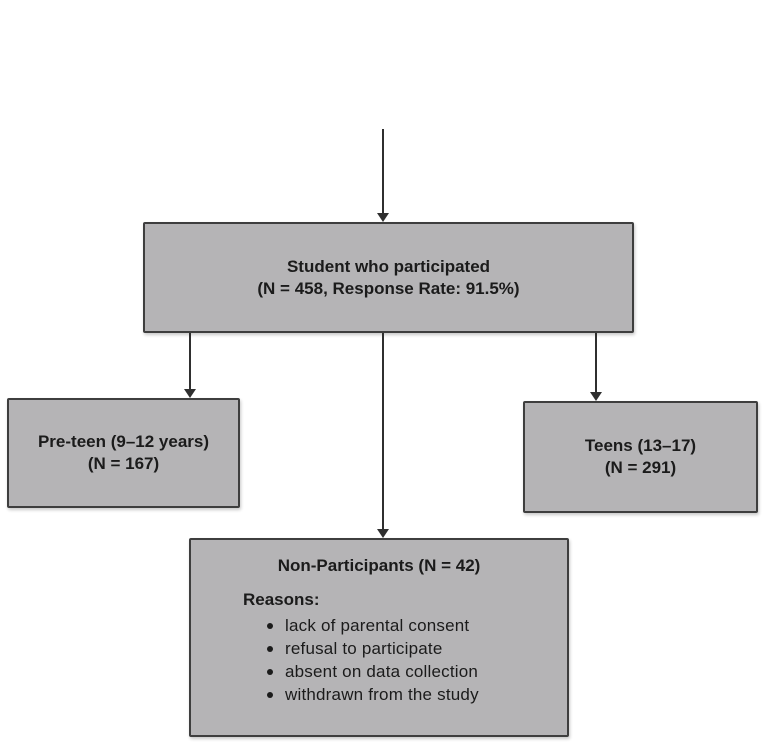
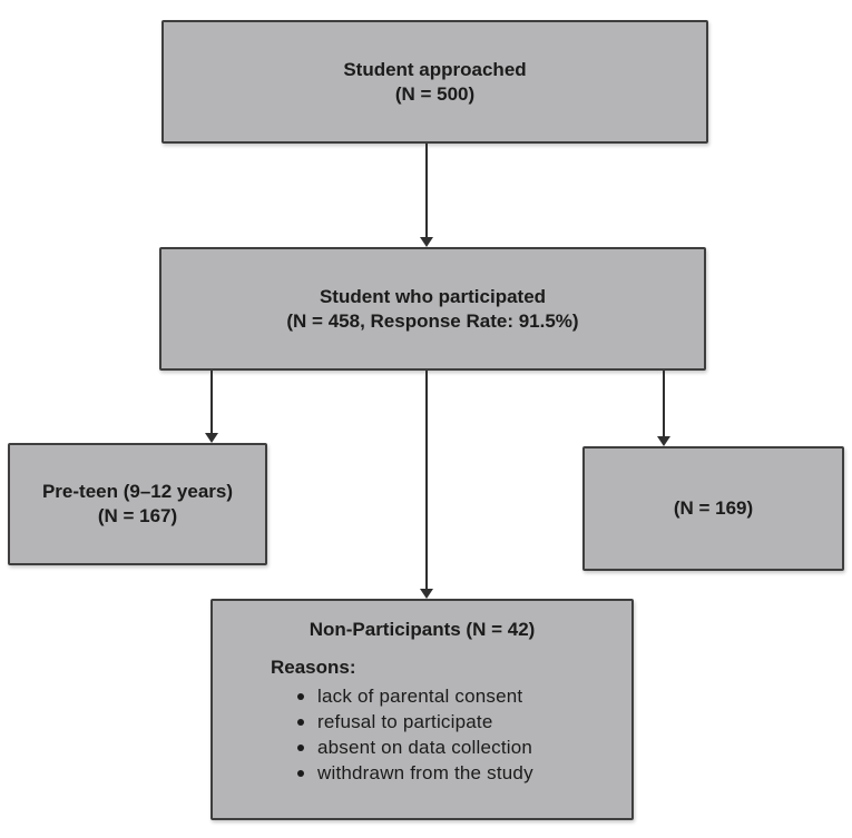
+ Student approached
+ (N = 500)
  Student who participated
  (N = 458, Response Rate: 91.5%)
  Pre-teen (9–12 years)
  (N = 167)
- Teens (13–17)
- (N = 291)
+ (N = 169)
  Non-Participants (N = 42)
  Reasons:
  lack of parental consent
  refusal to participate
  absent on data collection
  withdrawn from the study
